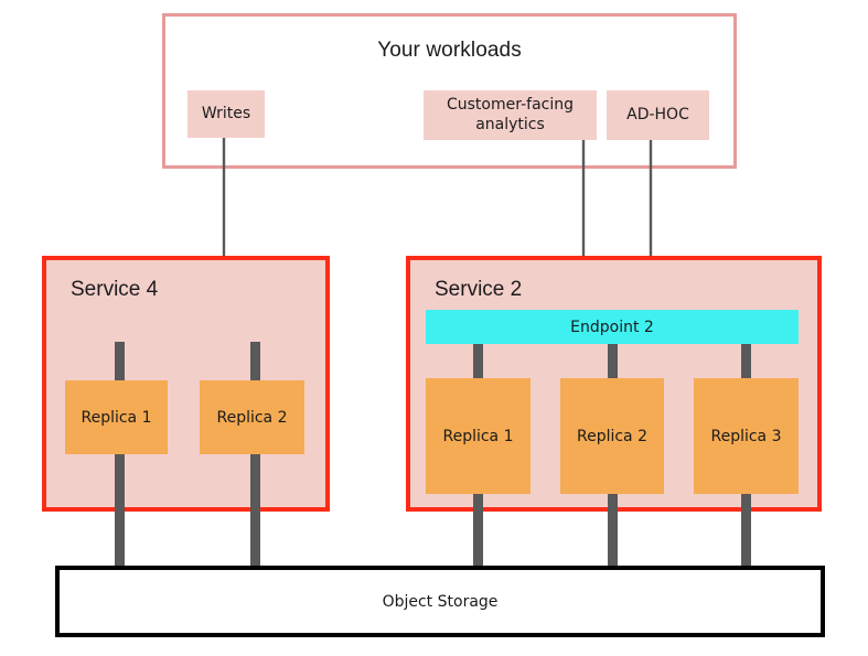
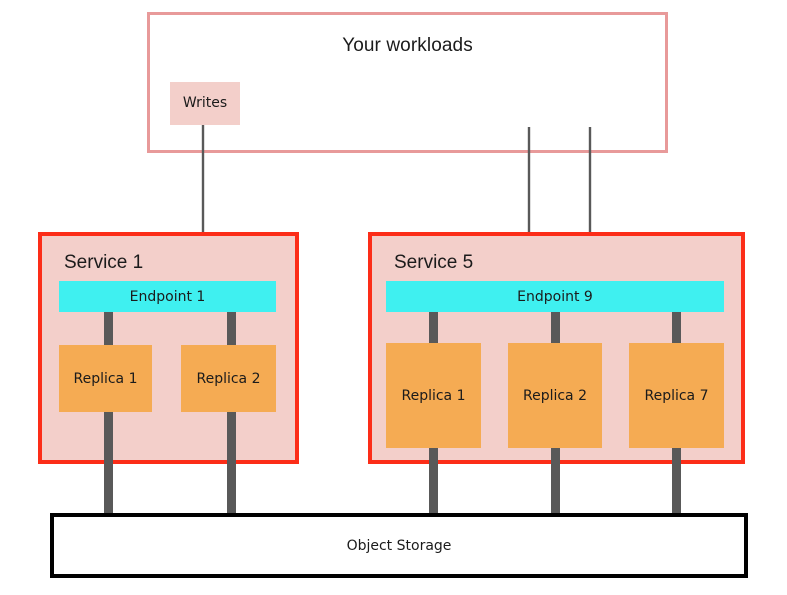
  Your workloads
  Writes
- Customer-facing analytics
- AD-HOC
- Service 4
+ Service 1
+ Endpoint 1
  Replica 1
  Replica 2
- Service 2
+ Service 5
- Endpoint 2
+ Endpoint 9
  Replica 1
  Replica 2
- Replica 3
+ Replica 7
  Object Storage
